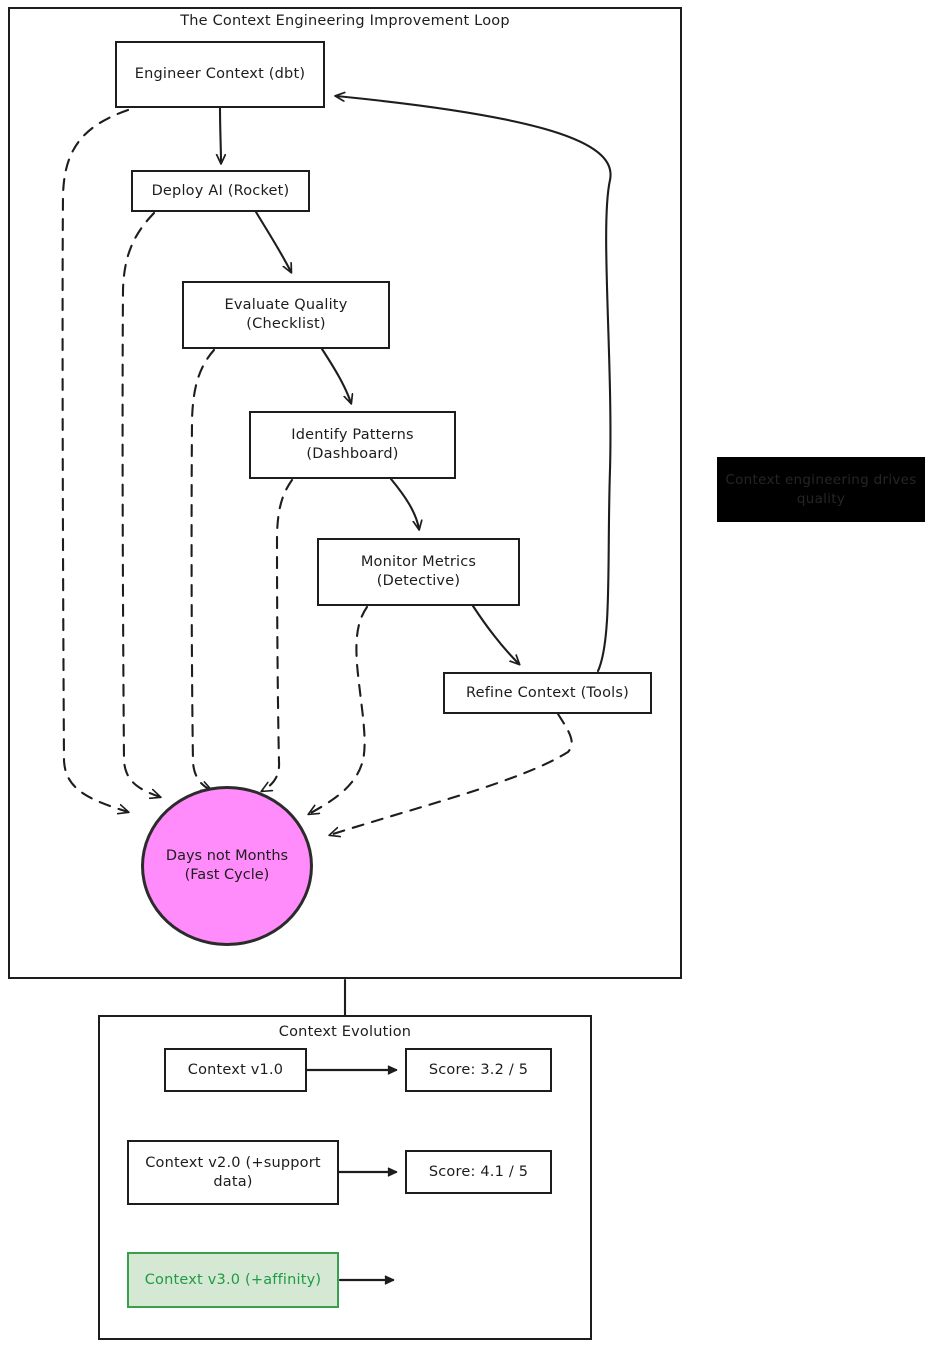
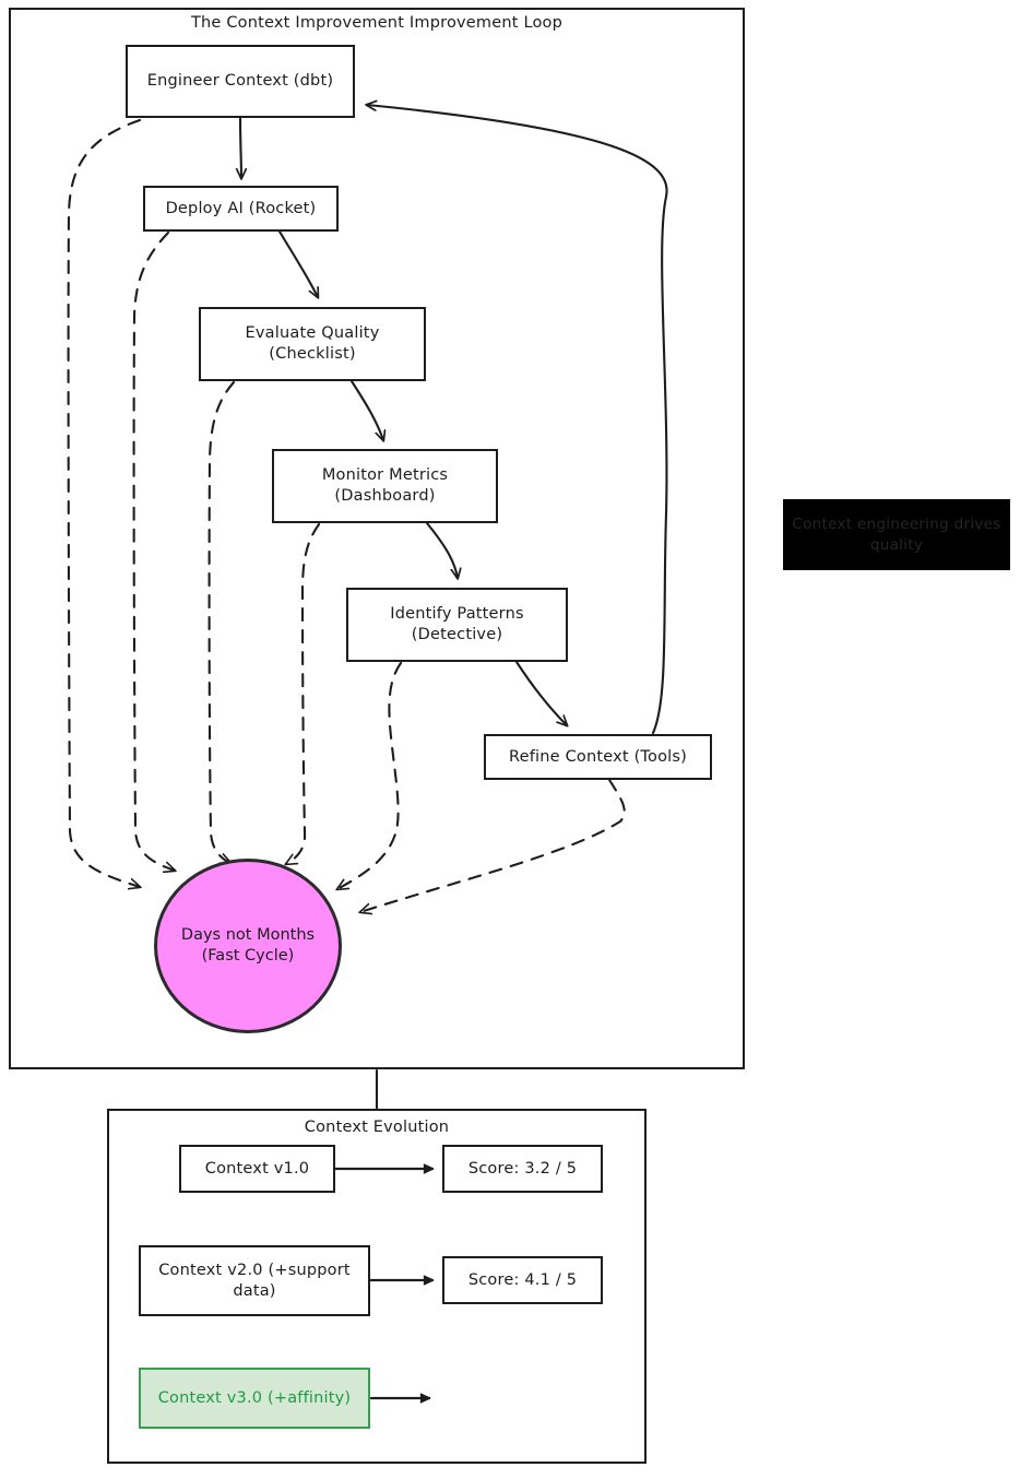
- The Context Engineering Improvement Loop
+ The Context Improvement Improvement Loop
  Engineer Context (dbt)
  Deploy AI (Rocket)
  Evaluate Quality
  (Checklist)
- Identify Patterns
+ Monitor Metrics
  (Dashboard)
- Monitor Metrics
+ Identify Patterns
  (Detective)
  Refine Context (Tools)
  Days not Months (Fast Cycle)
  Context engineering drives quality
  Context Evolution
  Context v1.0
  Score: 3.2 / 5
  Context v2.0 (+support
  data)
  Score: 4.1 / 5
  Context v3.0 (+affinity)
